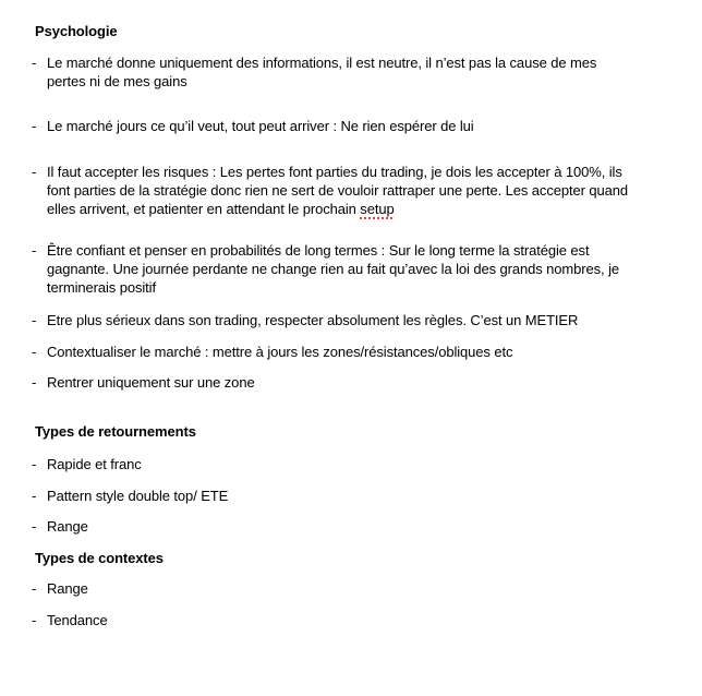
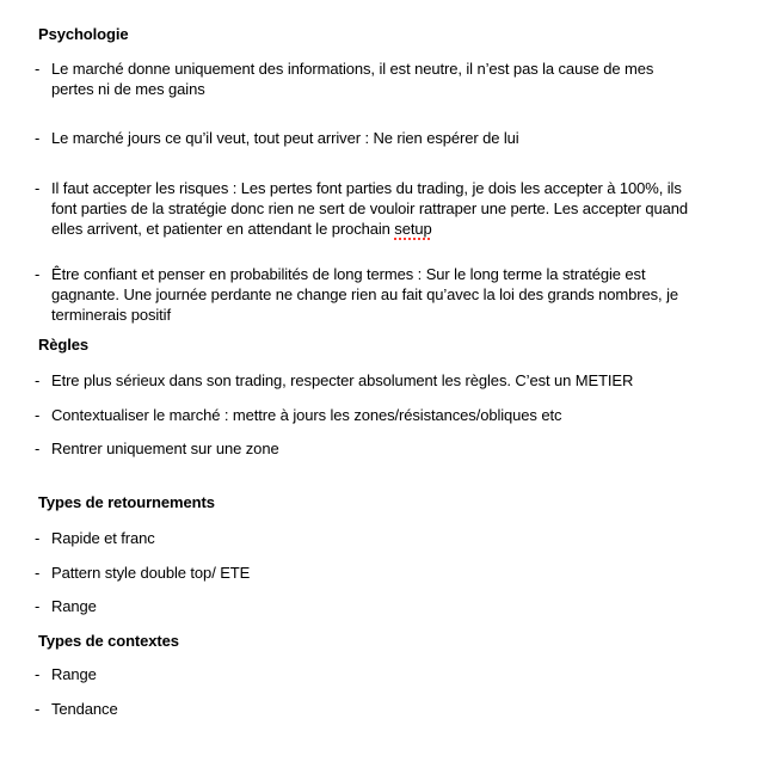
  Psychologie
  -
  Le marché donne uniquement des informations, il est neutre, il n’est pas la cause de mes
  pertes ni de mes gains
  -
  Le marché jours ce qu’il veut, tout peut arriver : Ne rien espérer de lui
  -
  Il faut accepter les risques : Les pertes font parties du trading, je dois les accepter à 100%, ils
  font parties de la stratégie donc rien ne sert de vouloir rattraper une perte. Les accepter quand
  elles arrivent, et patienter en attendant le prochain setup
  -
  Être confiant et penser en probabilités de long termes : Sur le long terme la stratégie est
  gagnante. Une journée perdante ne change rien au fait qu’avec la loi des grands nombres, je
  terminerais positif
+ Règles
  -
  Etre plus sérieux dans son trading, respecter absolument les règles. C’est un METIER
  -
  Contextualiser le marché : mettre à jours les zones/résistances/obliques etc
  -
  Rentrer uniquement sur une zone
  Types de retournements
  -
  Rapide et franc
  -
  Pattern style double top/ ETE
  -
  Range
  Types de contextes
  -
  Range
  -
  Tendance
